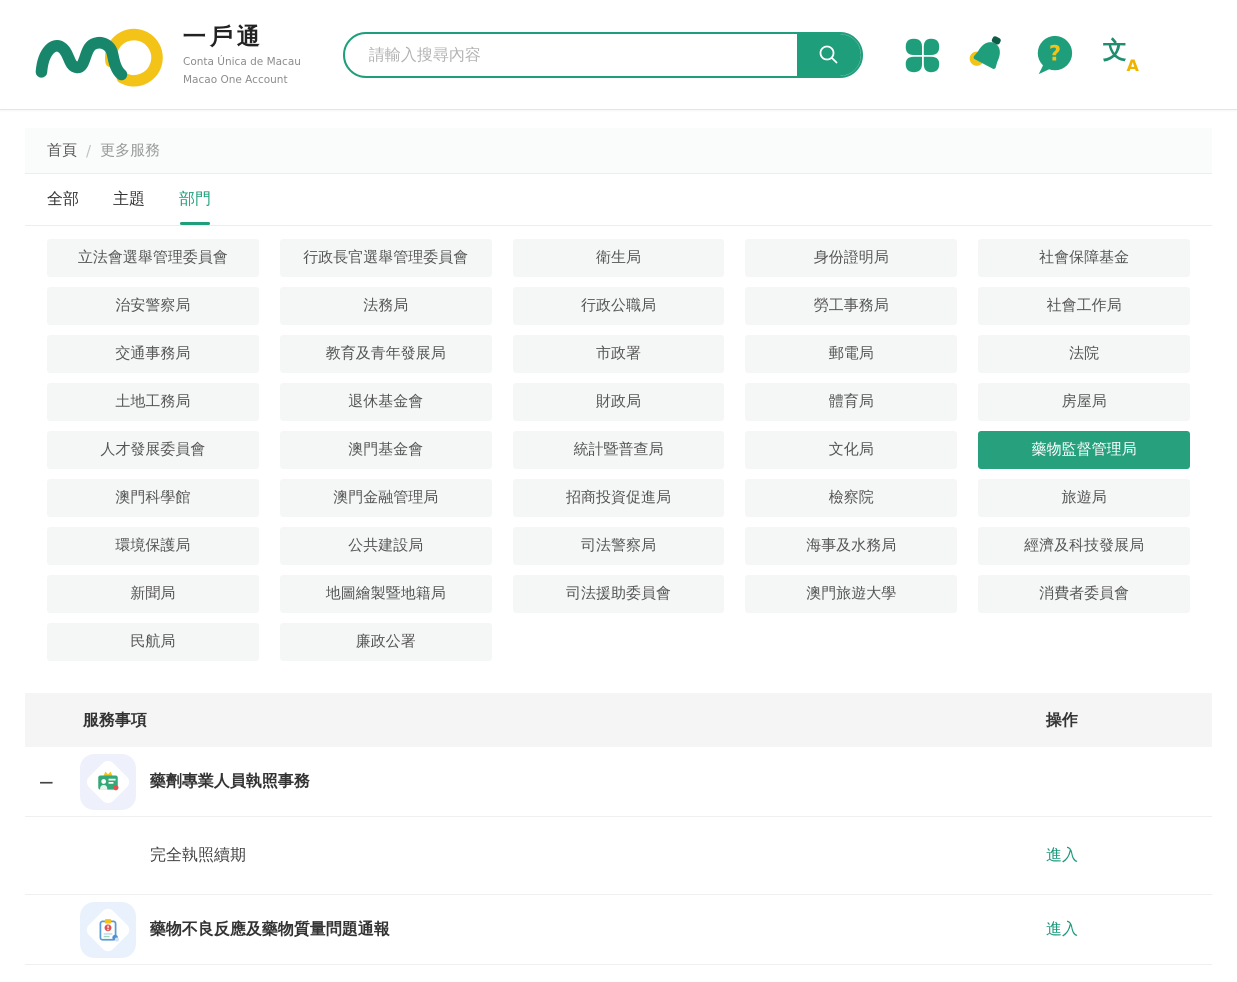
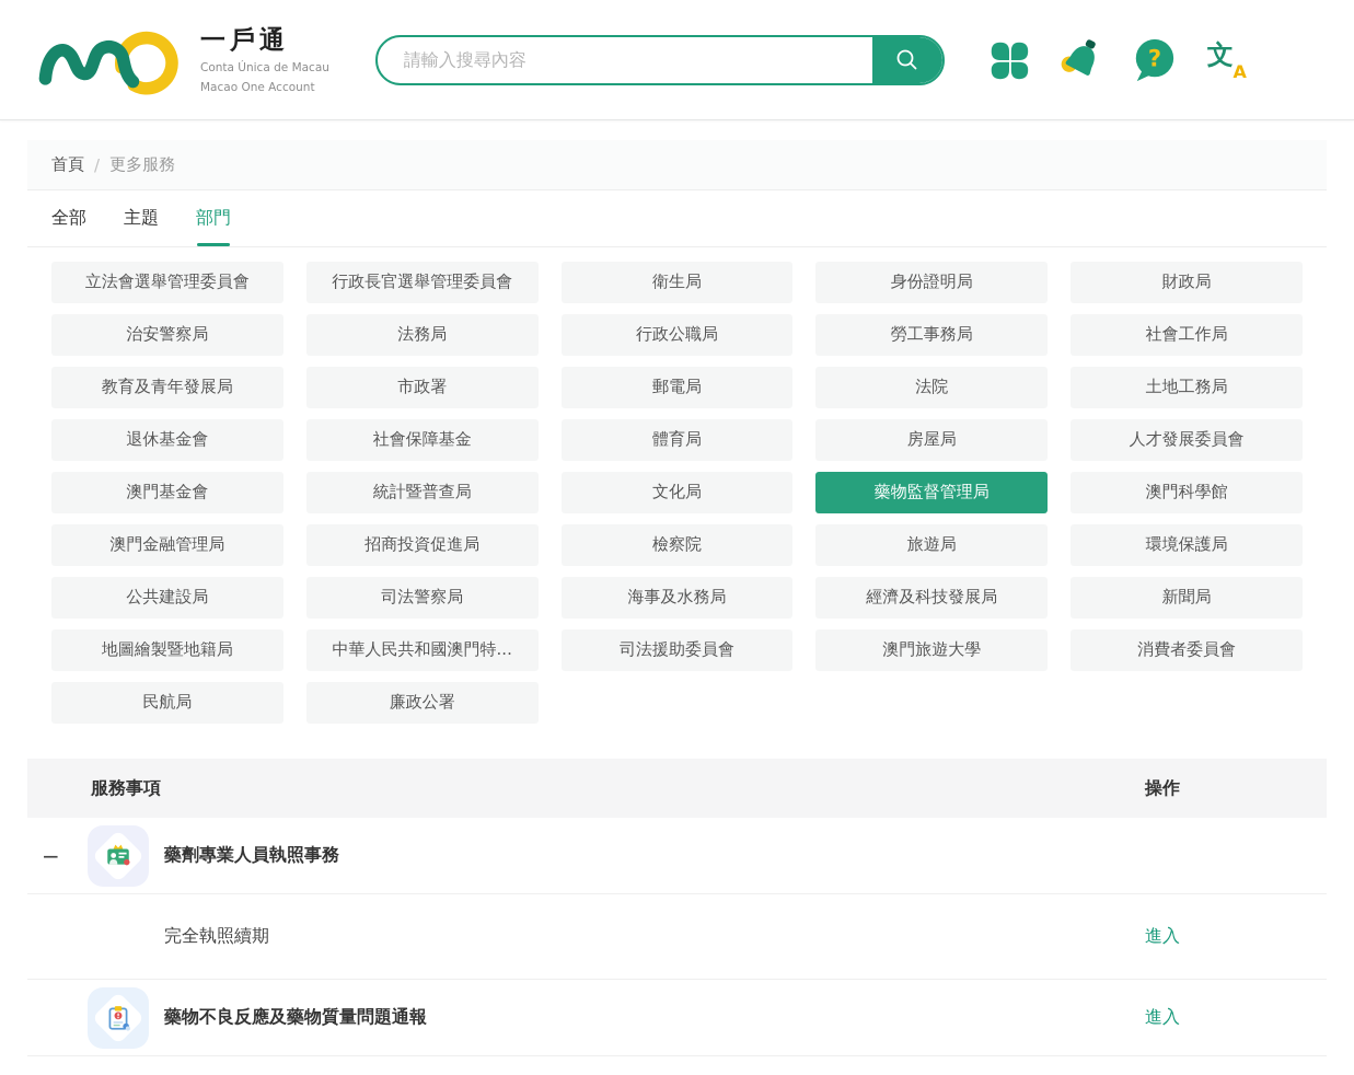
  一戶通
  Conta Única de Macau
  Macao One Account
  請輸入搜尋內容
  ?
  文
  A
  首頁
  /
  更多服務
  全部
  主題
  部門
  立法會選舉管理委員會
  行政長官選舉管理委員會
  衛生局
  身份證明局
- 社會保障基金
+ 財政局
  治安警察局
  法務局
  行政公職局
  勞工事務局
  社會工作局
- 交通事務局
  教育及青年發展局
  市政署
  郵電局
  法院
  土地工務局
  退休基金會
- 財政局
+ 社會保障基金
  體育局
  房屋局
  人才發展委員會
  澳門基金會
  統計暨普查局
  文化局
  藥物監督管理局
  澳門科學館
  澳門金融管理局
  招商投資促進局
  檢察院
  旅遊局
  環境保護局
  公共建設局
  司法警察局
  海事及水務局
  經濟及科技發展局
  新聞局
  地圖繪製暨地籍局
+ 中華人民共和國澳門特...
  司法援助委員會
  澳門旅遊大學
  消費者委員會
  民航局
  廉政公署
  服務事項
  操作
  −
  藥劑專業人員執照事務
  完全執照續期
  進入
  藥物不良反應及藥物質量問題通報
  進入
